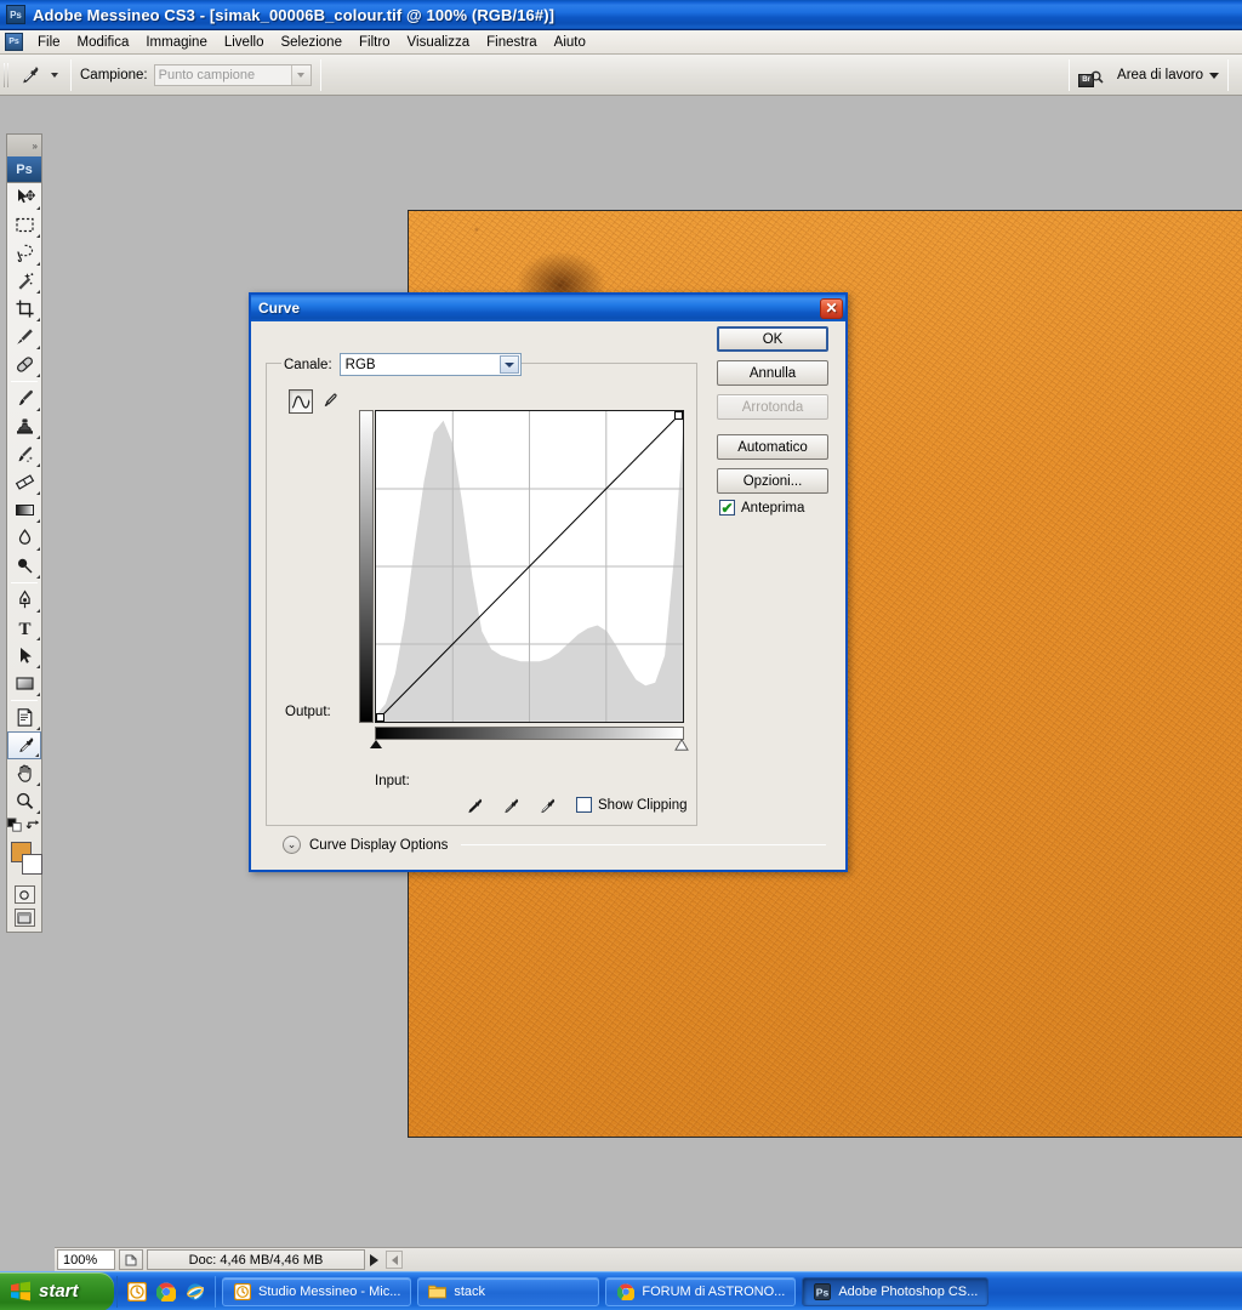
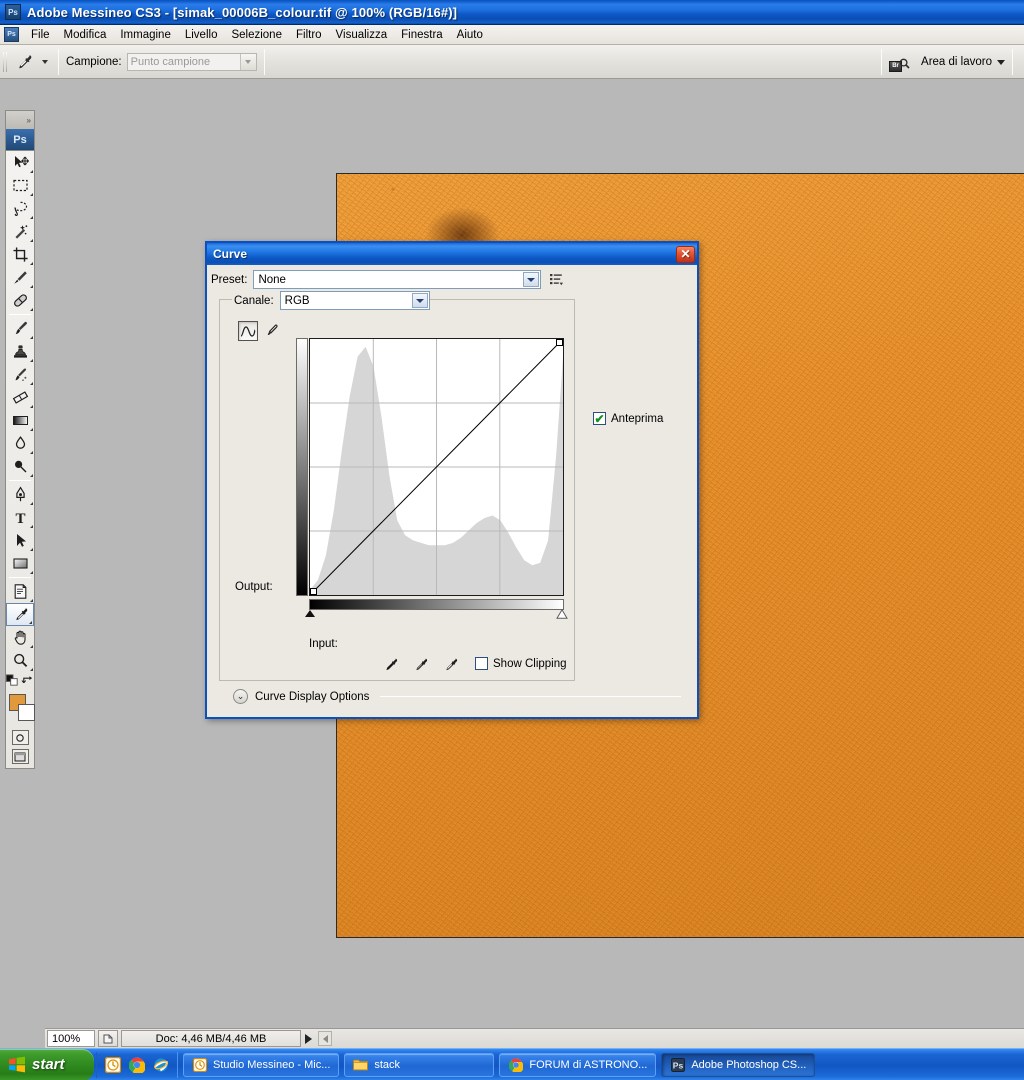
  Ps
  Adobe Messineo CS3 - [simak_00006B_colour.tif @ 100% (RGB/16#)]
  File
  Modifica
  Immagine
  Livello
  Selezione
  Filtro
  Visualizza
  Finestra
  Aiuto
  Campione:
  Punto campione
  Area di lavoro
  »
  Ps
  T
  Curve
  ✕
+ Preset:
+ None
  Canale:
  RGB
  Output:
  Input:
  Show Clipping
  ⌄
  Curve Display Options
- OK
- Annulla
- Arrotonda
- Automatico
- Opzioni...
  Anteprima
  100%
  Doc: 4,46 MB/4,46 MB
  start
  Studio Messineo - Mic...
  stack
  FORUM di ASTRONO...
  Ps
  Adobe Photoshop CS...
